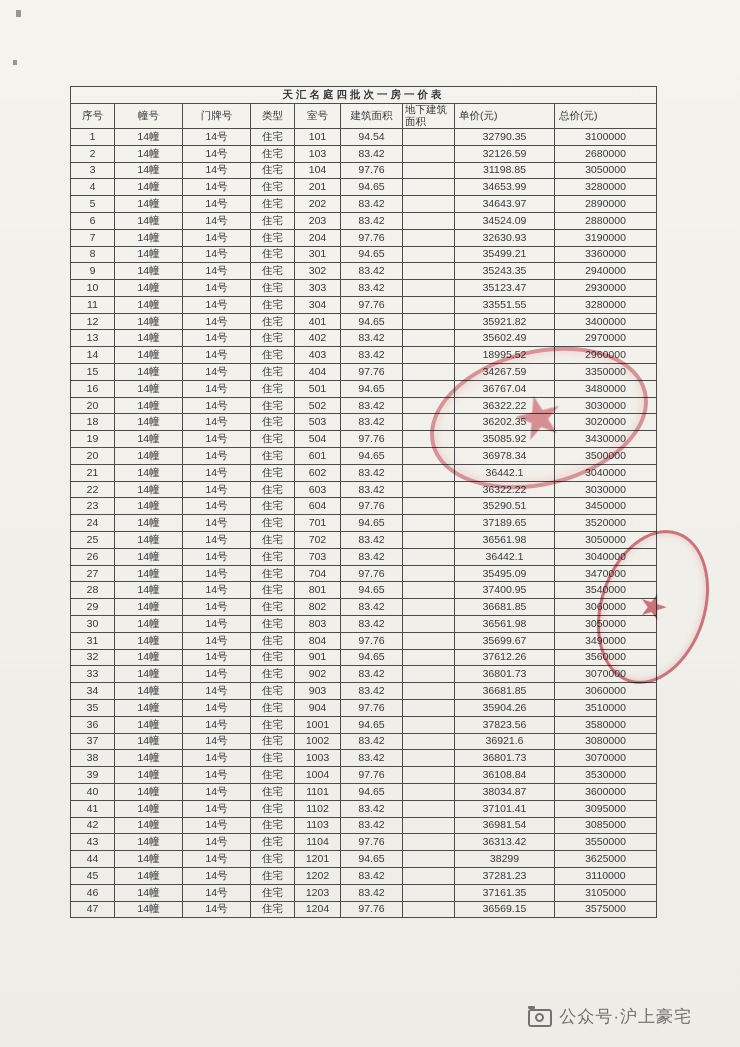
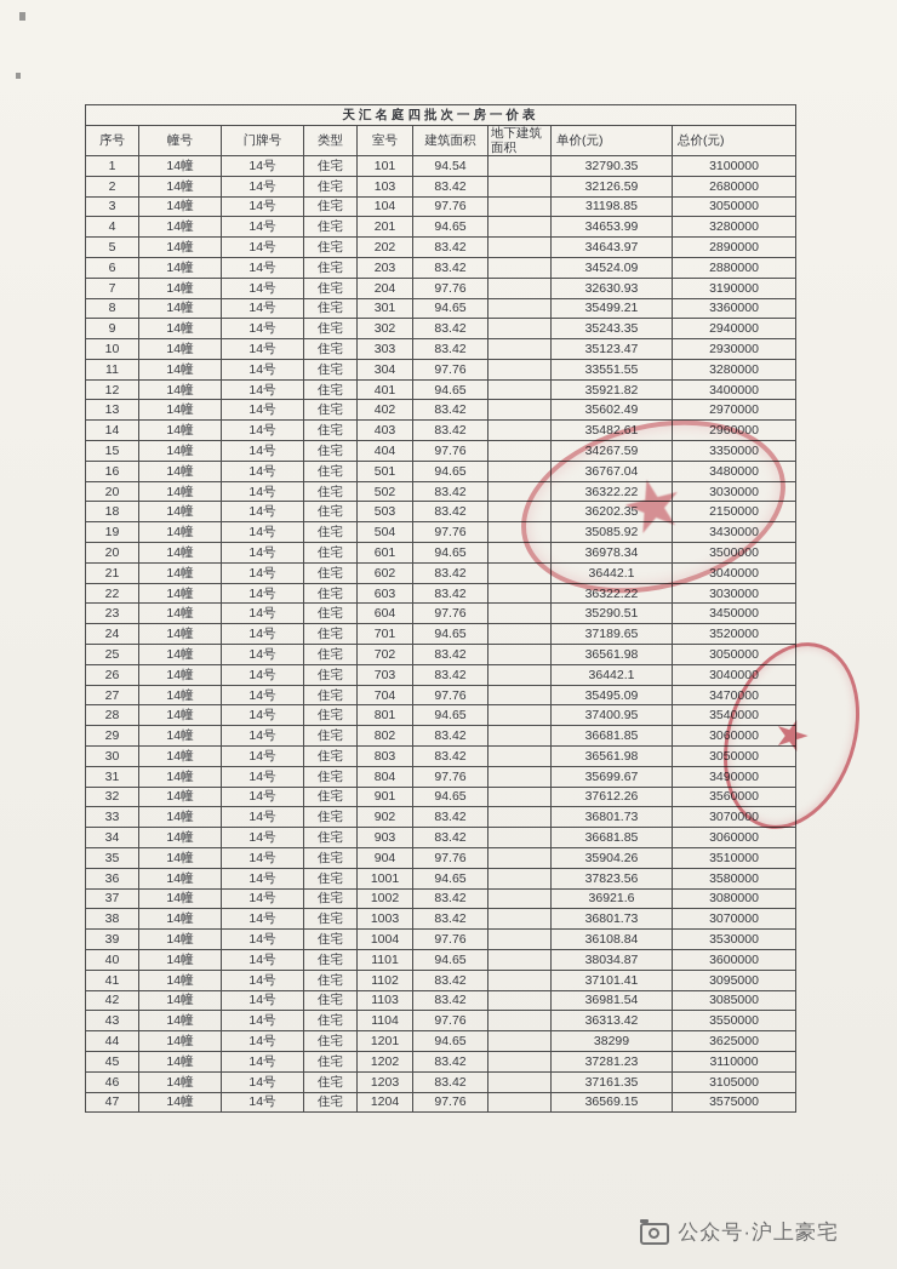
  天汇名庭四批次一房一价表
  序号	幢号	门牌号	类型	室号	建筑面积	地下建筑面积	单价(元)	总价(元)
  1	14幢	14号	住宅	101	94.54		32790.35	3100000
  2	14幢	14号	住宅	103	83.42		32126.59	2680000
  3	14幢	14号	住宅	104	97.76		31198.85	3050000
  4	14幢	14号	住宅	201	94.65		34653.99	3280000
  5	14幢	14号	住宅	202	83.42		34643.97	2890000
  6	14幢	14号	住宅	203	83.42		34524.09	2880000
  7	14幢	14号	住宅	204	97.76		32630.93	3190000
  8	14幢	14号	住宅	301	94.65		35499.21	3360000
  9	14幢	14号	住宅	302	83.42		35243.35	2940000
  10	14幢	14号	住宅	303	83.42		35123.47	2930000
  11	14幢	14号	住宅	304	97.76		33551.55	3280000
  12	14幢	14号	住宅	401	94.65		35921.82	3400000
  13	14幢	14号	住宅	402	83.42		35602.49	2970000
- 14	14幢	14号	住宅	403	83.42		18995.52	2960000
+ 14	14幢	14号	住宅	403	83.42		35482.61	2960000
  15	14幢	14号	住宅	404	97.76		34267.59	3350000
  16	14幢	14号	住宅	501	94.65		36767.04	3480000
  20	14幢	14号	住宅	502	83.42		36322.22	3030000
- 18	14幢	14号	住宅	503	83.42		36202.35	3020000
+ 18	14幢	14号	住宅	503	83.42		36202.35	2150000
  19	14幢	14号	住宅	504	97.76		35085.92	3430000
  20	14幢	14号	住宅	601	94.65		36978.34	3500000
  21	14幢	14号	住宅	602	83.42		36442.1	3040000
  22	14幢	14号	住宅	603	83.42		36322.22	3030000
  23	14幢	14号	住宅	604	97.76		35290.51	3450000
  24	14幢	14号	住宅	701	94.65		37189.65	3520000
  25	14幢	14号	住宅	702	83.42		36561.98	3050000
  26	14幢	14号	住宅	703	83.42		36442.1	3040000
  27	14幢	14号	住宅	704	97.76		35495.09	3470000
  28	14幢	14号	住宅	801	94.65		37400.95	3540000
  29	14幢	14号	住宅	802	83.42		36681.85	3060000
  30	14幢	14号	住宅	803	83.42		36561.98	3050000
  31	14幢	14号	住宅	804	97.76		35699.67	3490000
  32	14幢	14号	住宅	901	94.65		37612.26	3560000
  33	14幢	14号	住宅	902	83.42		36801.73	3070000
  34	14幢	14号	住宅	903	83.42		36681.85	3060000
  35	14幢	14号	住宅	904	97.76		35904.26	3510000
  36	14幢	14号	住宅	1001	94.65		37823.56	3580000
  37	14幢	14号	住宅	1002	83.42		36921.6	3080000
  38	14幢	14号	住宅	1003	83.42		36801.73	3070000
  39	14幢	14号	住宅	1004	97.76		36108.84	3530000
  40	14幢	14号	住宅	1101	94.65		38034.87	3600000
  41	14幢	14号	住宅	1102	83.42		37101.41	3095000
  42	14幢	14号	住宅	1103	83.42		36981.54	3085000
  43	14幢	14号	住宅	1104	97.76		36313.42	3550000
  44	14幢	14号	住宅	1201	94.65		38299	3625000
  45	14幢	14号	住宅	1202	83.42		37281.23	3110000
  46	14幢	14号	住宅	1203	83.42		37161.35	3105000
  47	14幢	14号	住宅	1204	97.76		36569.15	3575000
  公众号·沪上豪宅
